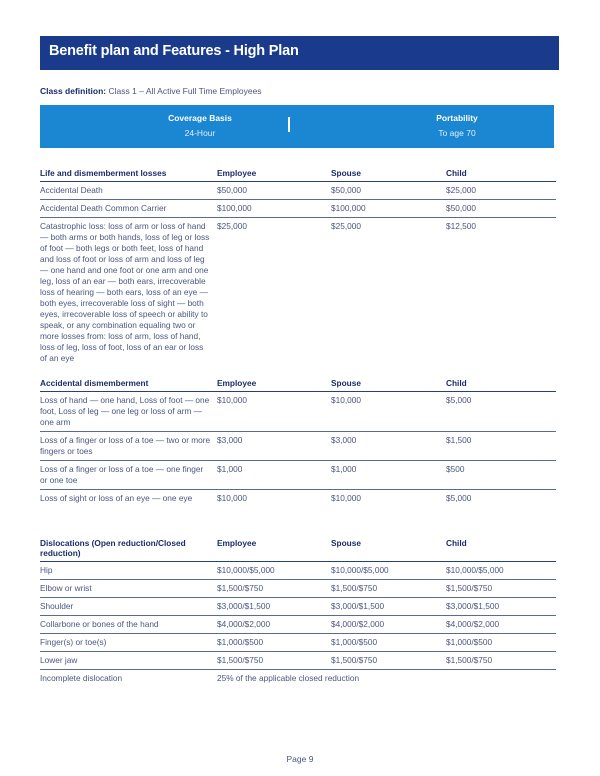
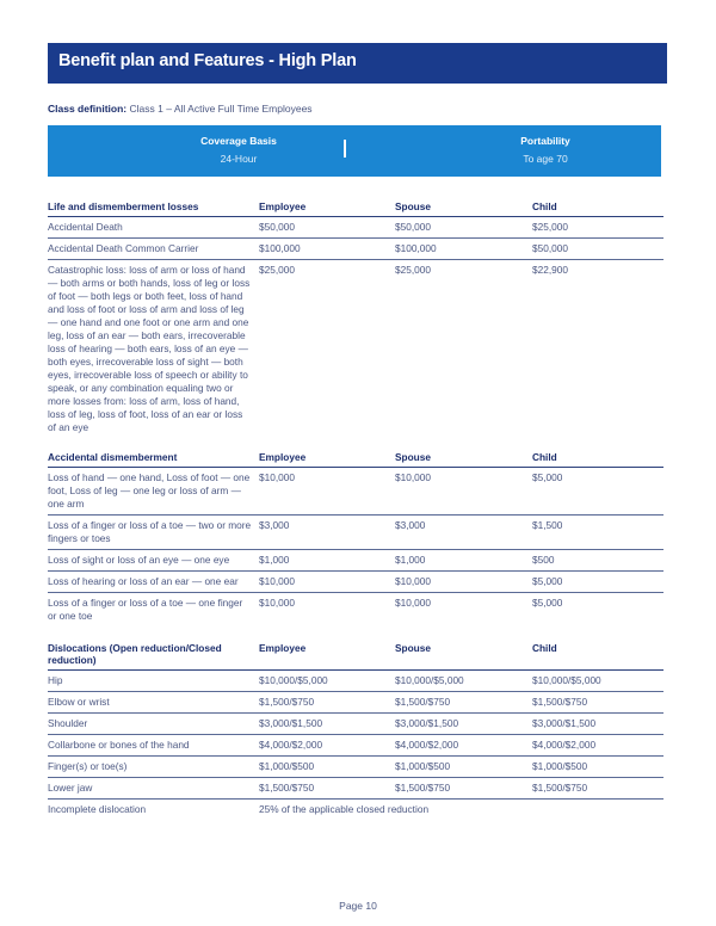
  Benefit plan and Features - High Plan
  Class definition: Class 1 – All Active Full Time Employees
  Coverage Basis
  24-Hour
  Portability
  To age 70
  Life and dismemberment losses	Employee	Spouse	Child
  Accidental Death	$50,000	$50,000	$25,000
  Accidental Death Common Carrier	$100,000	$100,000	$50,000
- Catastrophic loss: loss of arm or loss of hand — both arms or both hands, loss of leg or loss of foot — both legs or both feet, loss of hand and loss of foot or loss of arm and loss of leg — one hand and one foot or one arm and one leg, loss of an ear — both ears, irrecoverable loss of hearing — both ears, loss of an eye — both eyes, irrecoverable loss of sight — both eyes, irrecoverable loss of speech or ability to speak, or any combination equaling two or more losses from: loss of arm, loss of hand, loss of leg, loss of foot, loss of an ear or loss of an eye	$25,000	$25,000	$12,500
+ Catastrophic loss: loss of arm or loss of hand — both arms or both hands, loss of leg or loss of foot — both legs or both feet, loss of hand and loss of foot or loss of arm and loss of leg — one hand and one foot or one arm and one leg, loss of an ear — both ears, irrecoverable loss of hearing — both ears, loss of an eye — both eyes, irrecoverable loss of sight — both eyes, irrecoverable loss of speech or ability to speak, or any combination equaling two or more losses from: loss of arm, loss of hand, loss of leg, loss of foot, loss of an ear or loss of an eye	$25,000	$25,000	$22,900
  Accidental dismemberment	Employee	Spouse	Child
  Loss of hand — one hand, Loss of foot — one foot, Loss of leg — one leg or loss of arm — one arm	$10,000	$10,000	$5,000
  Loss of a finger or loss of a toe — two or more fingers or toes	$3,000	$3,000	$1,500
- Loss of a finger or loss of a toe — one finger or one toe	$1,000	$1,000	$500
+ Loss of sight or loss of an eye — one eye	$1,000	$1,000	$500
+ Loss of hearing or loss of an ear — one ear	$10,000	$10,000	$5,000
- Loss of sight or loss of an eye — one eye	$10,000	$10,000	$5,000
+ Loss of a finger or loss of a toe — one finger or one toe	$10,000	$10,000	$5,000
  Dislocations (Open reduction/Closed reduction)	Employee	Spouse	Child
  Hip	$10,000/$5,000	$10,000/$5,000	$10,000/$5,000
  Elbow or wrist	$1,500/$750	$1,500/$750	$1,500/$750
  Shoulder	$3,000/$1,500	$3,000/$1,500	$3,000/$1,500
  Collarbone or bones of the hand	$4,000/$2,000	$4,000/$2,000	$4,000/$2,000
  Finger(s) or toe(s)	$1,000/$500	$1,000/$500	$1,000/$500
  Lower jaw	$1,500/$750	$1,500/$750	$1,500/$750
  Incomplete dislocation	25% of the applicable closed reduction
- Page 9
+ Page 10
